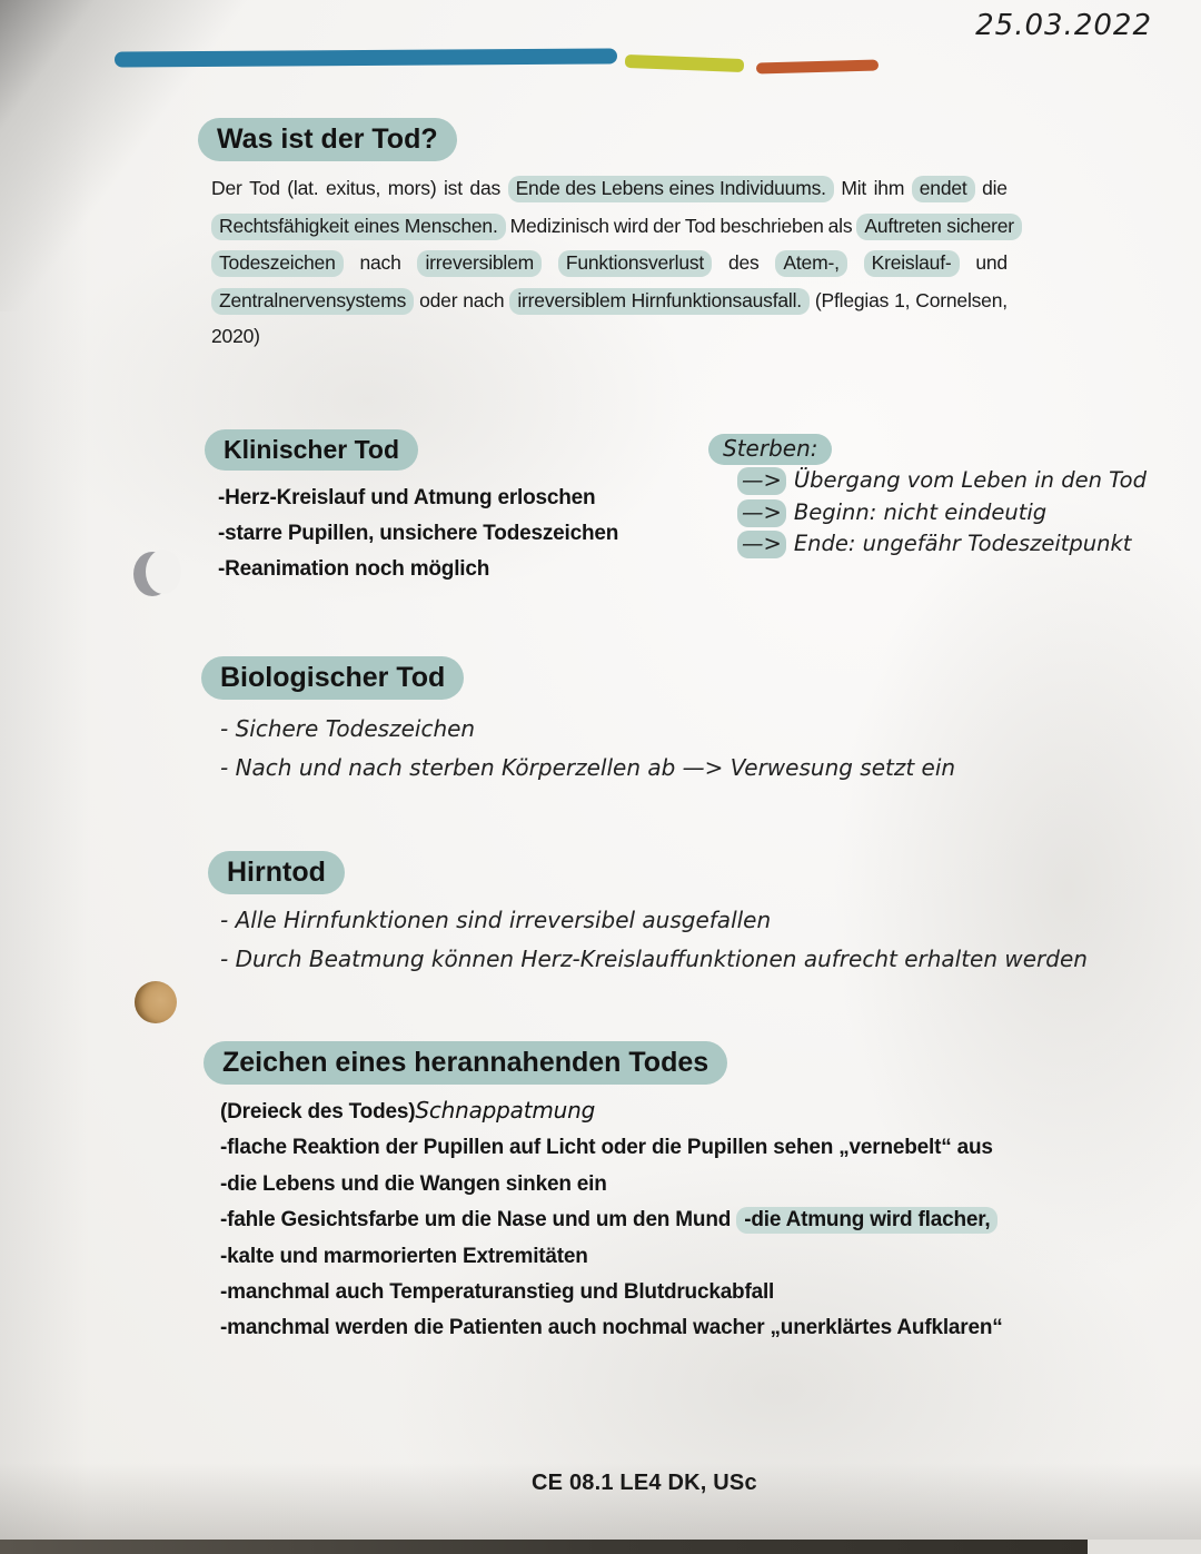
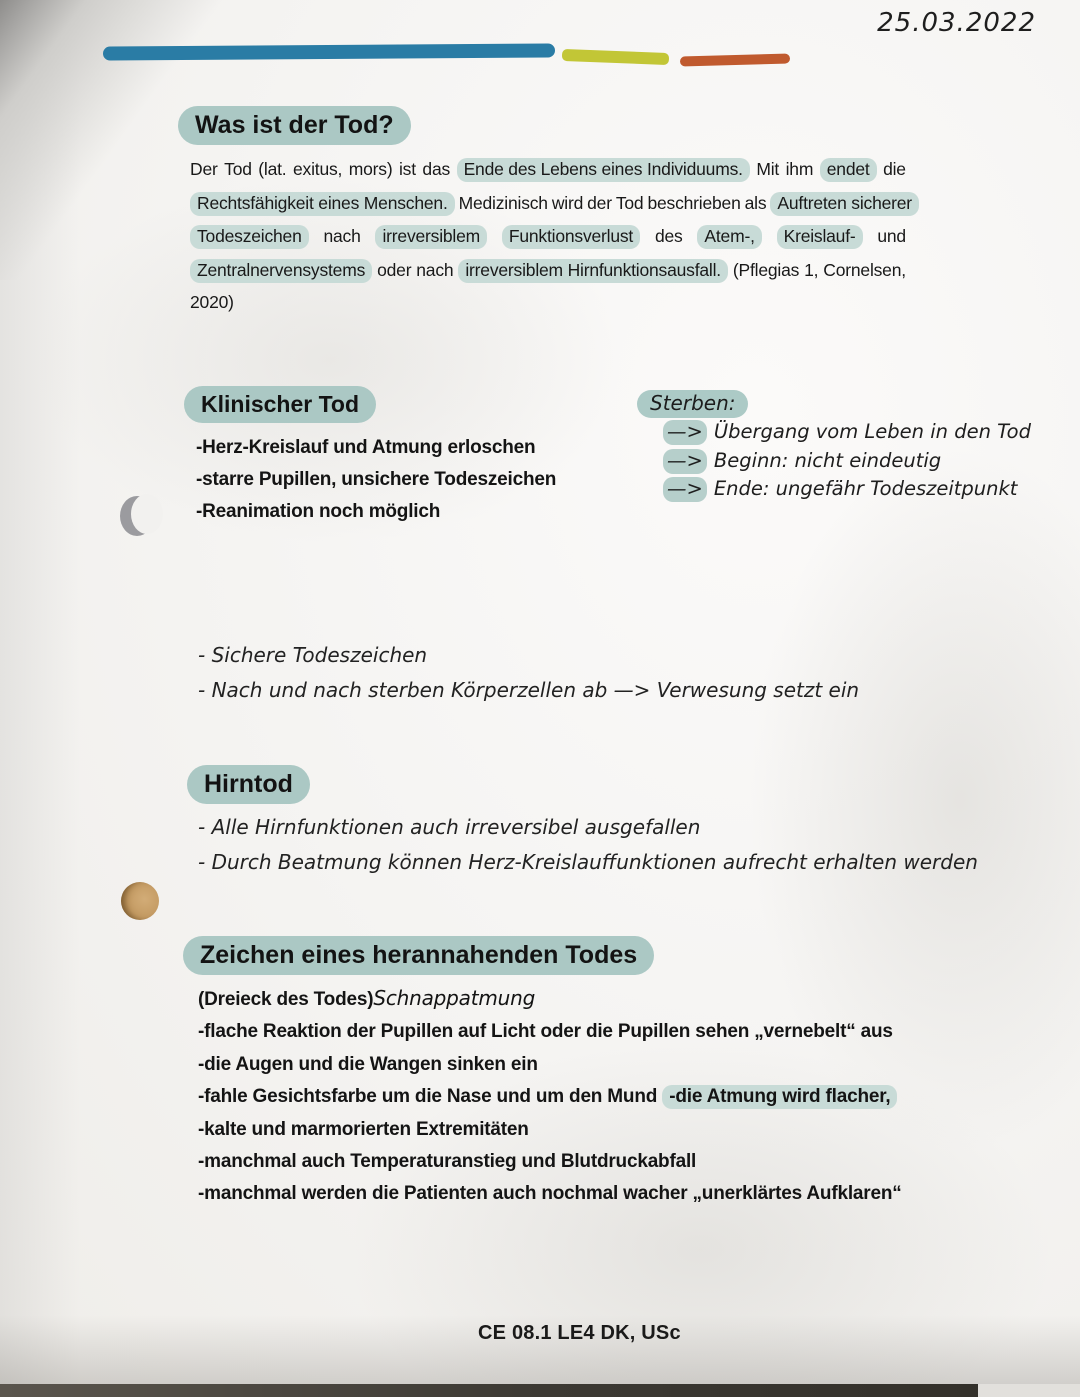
  25.03.2022
  Was ist der Tod?
  Der
  Tod
  (lat.
  exitus,
  mors)
  ist
  das
  Ende des Lebens eines Individuums.
  Mit
  ihm
  endet
  die
  Rechtsfähigkeit eines Menschen.
  Medizinisch
  wird
  der
  Tod
  beschrieben
  als
  Auftreten sicherer
  Todeszeichen
  nach
  irreversiblem
  Funktionsverlust
  des
  Atem-,
  Kreislauf-
  und
  Zentralnervensystems
  oder
  nach
  irreversiblem Hirnfunktionsausfall.
  (Pflegias
  1,
  Cornelsen,
  2020)
  Klinischer Tod
  -Herz-Kreislauf und Atmung erloschen
  -starre Pupillen, unsichere Todeszeichen
  -Reanimation noch möglich
  Sterben:
  —> Übergang vom Leben in den Tod
  —> Beginn: nicht eindeutig
  —> Ende: ungefähr Todeszeitpunkt
- Biologischer Tod
  - Sichere Todeszeichen
  - Nach und nach sterben Körperzellen ab —> Verwesung setzt ein
  Hirntod
- - Alle Hirnfunktionen sind irreversibel ausgefallen
+ - Alle Hirnfunktionen auch irreversibel ausgefallen
  - Durch Beatmung können Herz-Kreislauffunktionen aufrecht erhalten werden
  Zeichen eines herannahenden Todes
  (Dreieck des Todes)Schnappatmung
  -flache Reaktion der Pupillen auf Licht oder die Pupillen sehen „vernebelt“ aus
- -die Lebens und die Wangen sinken ein
+ -die Augen und die Wangen sinken ein
  -fahle Gesichtsfarbe um die Nase und um den Mund -die Atmung wird flacher,
  -kalte und marmorierten Extremitäten
  -manchmal auch Temperaturanstieg und Blutdruckabfall
  -manchmal werden die Patienten auch nochmal wacher „unerklärtes Aufklaren“
